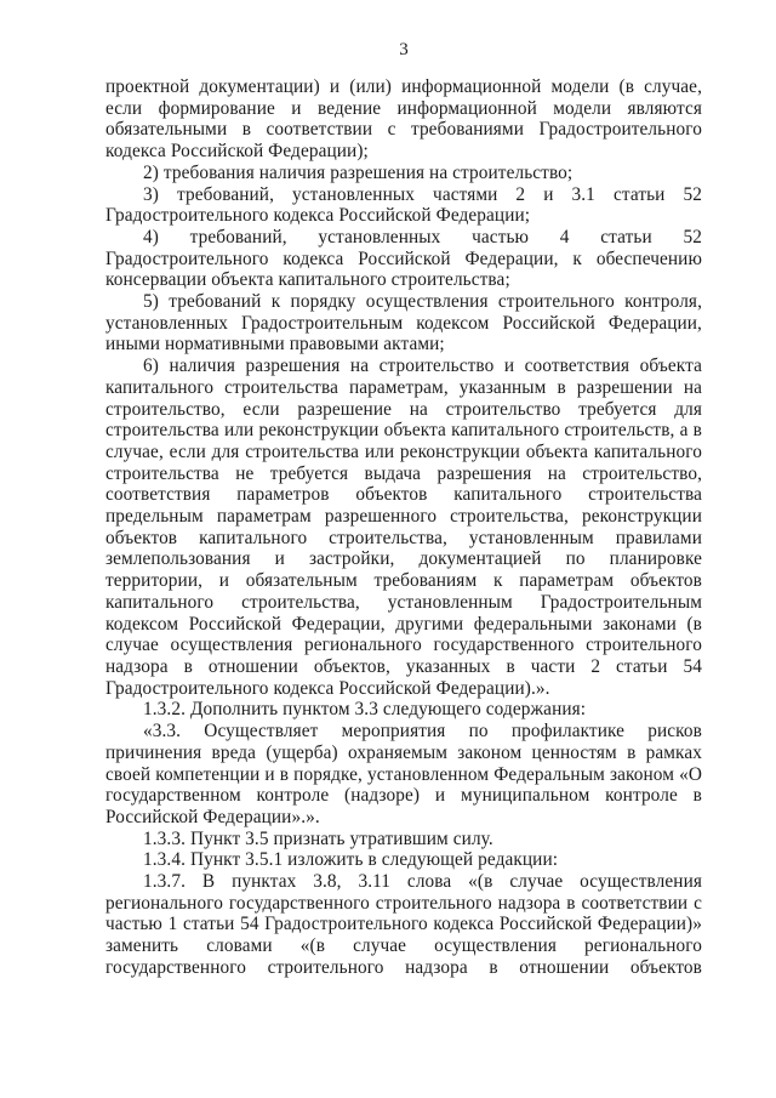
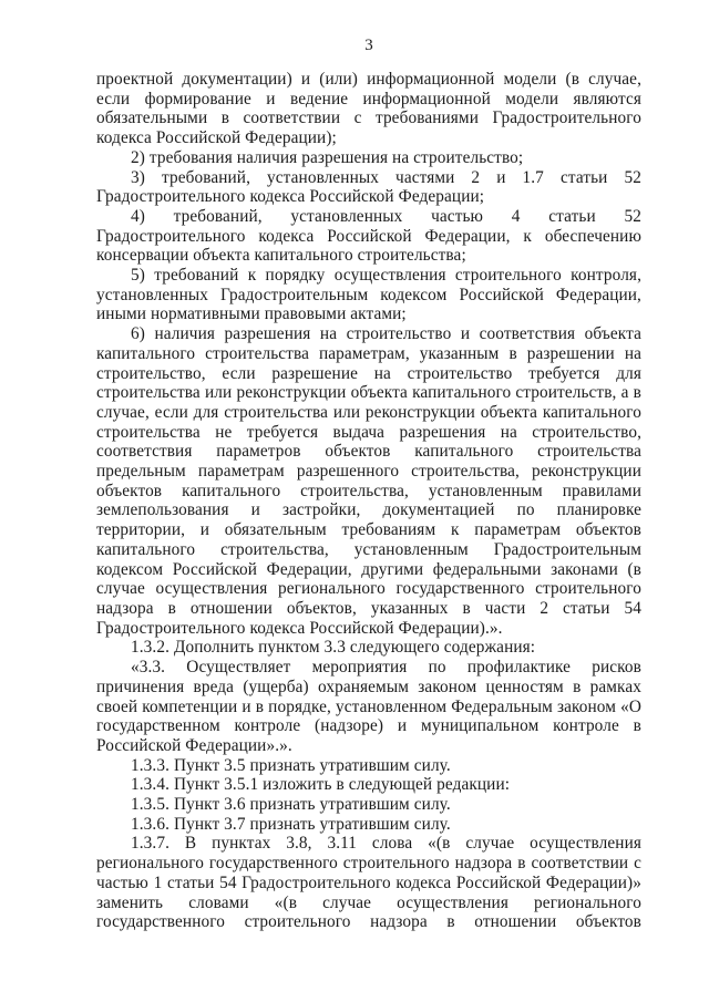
  3
  проектной документации) и (или) информационной модели (в случае, если формирование и ведение информационной модели являются обязательными в соответствии с требованиями Градостроительного кодекса Российской Федерации);
  2) требования наличия разрешения на строительство;
- 3) требований, установленных частями 2 и 3.1 статьи 52 Градостроительного кодекса Российской Федерации;
+ 3) требований, установленных частями 2 и 1.7 статьи 52 Градостроительного кодекса Российской Федерации;
  4) требований, установленных частью 4 статьи 52 Градостроительного кодекса Российской Федерации, к обеспечению консервации объекта капитального строительства;
  5) требований к порядку осуществления строительного контроля, установленных Градостроительным кодексом Российской Федерации, иными нормативными правовыми актами;
  6) наличия разрешения на строительство и соответствия объекта капитального строительства параметрам, указанным в разрешении на строительство, если разрешение на строительство требуется для строительства или реконструкции объекта капитального строительств, а в случае, если для строительства или реконструкции объекта капитального строительства не требуется выдача разрешения на строительство, соответствия параметров объектов капитального строительства предельным параметрам разрешенного строительства, реконструкции объектов капитального строительства, установленным правилами землепользования и застройки, документацией по планировке территории, и обязательным требованиям к параметрам объектов капитального строительства, установленным Градостроительным кодексом Российской Федерации, другими федеральными законами (в случае осуществления регионального государственного строительного надзора в отношении объектов, указанных в части 2 статьи 54 Градостроительного кодекса Российской Федерации).».
  1.3.2. Дополнить пунктом 3.3 следующего содержания:
  «3.3. Осуществляет мероприятия по профилактике рисков причинения вреда (ущерба) охраняемым законом ценностям в рамках своей компетенции и в порядке, установленном Федеральным законом «О государственном контроле (надзоре) и муниципальном контроле в Российской Федерации».».
  1.3.3. Пункт 3.5 признать утратившим силу.
  1.3.4. Пункт 3.5.1 изложить в следующей редакции:
+ 1.3.5. Пункт 3.6 признать утратившим силу.
+ 1.3.6. Пункт 3.7 признать утратившим силу.
  1.3.7. В пунктах 3.8, 3.11 слова «(в случае осуществления регионального государственного строительного надзора в соответствии с частью 1 статьи 54 Градостроительного кодекса Российской Федерации)» заменить словами «(в случае осуществления регионального государственного строительного надзора в отношении объектов
